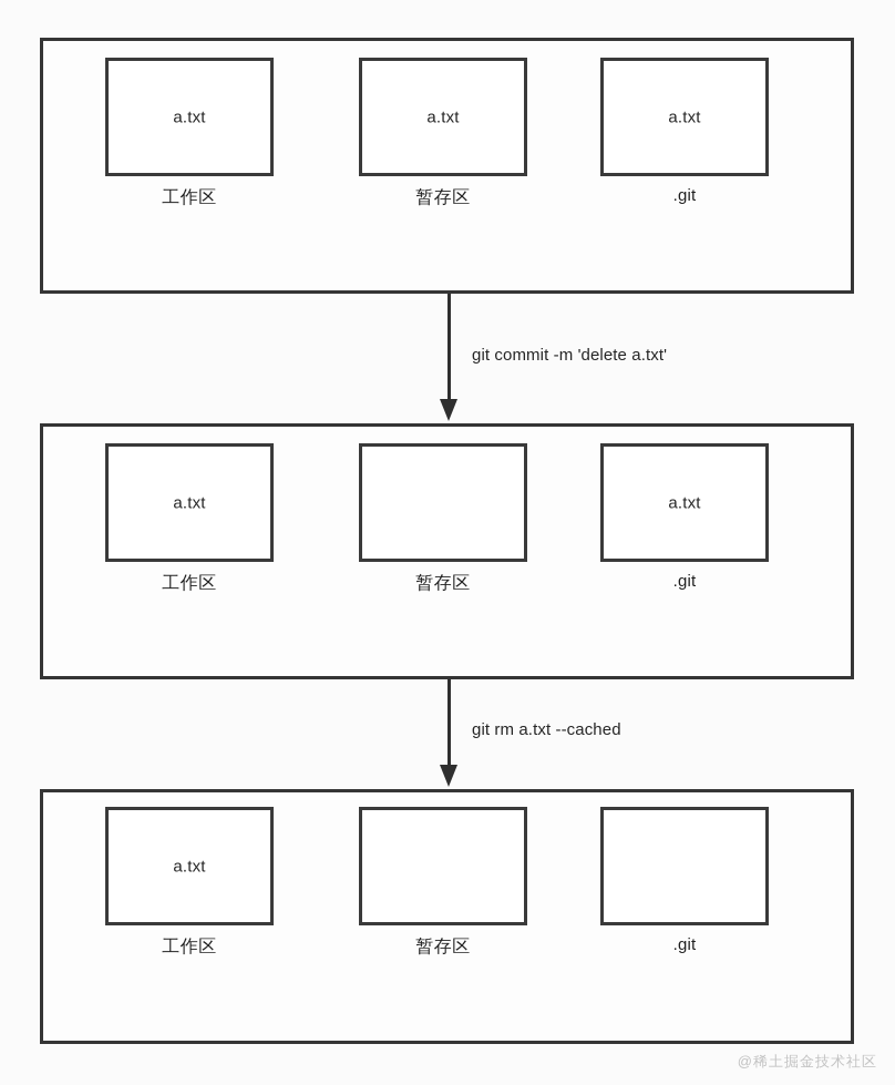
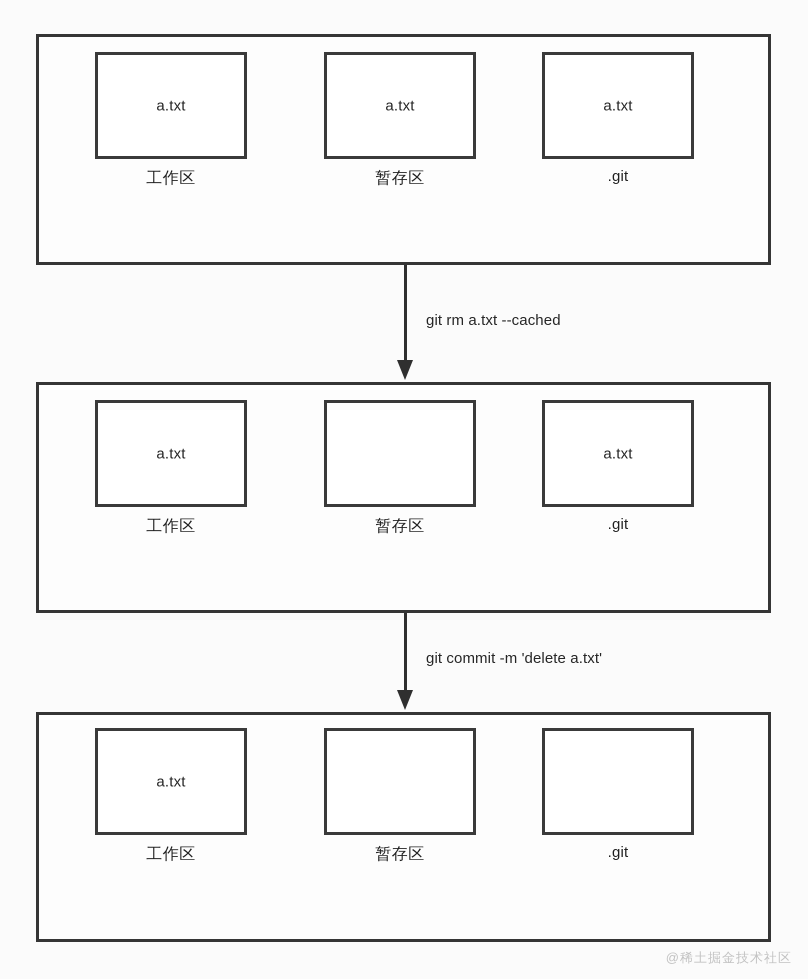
  a.txt
  工作区
  a.txt
  暂存区
  a.txt
  .git
- git commit -m 'delete a.txt'
+ git rm a.txt --cached
  a.txt
  工作区
  暂存区
  a.txt
  .git
- git rm a.txt --cached
+ git commit -m 'delete a.txt'
  a.txt
  工作区
  暂存区
  .git
  @稀土掘金技术社区
